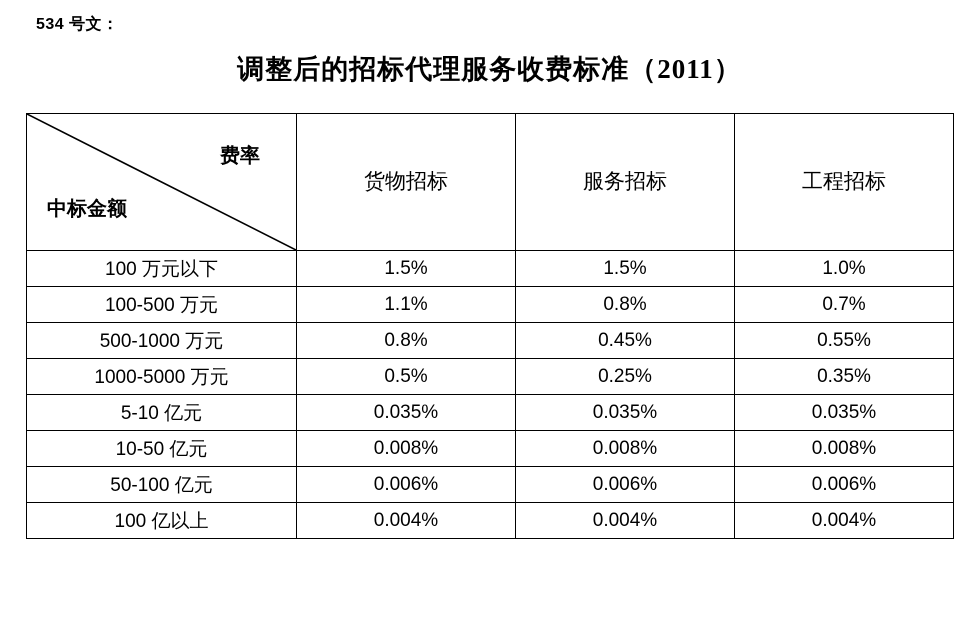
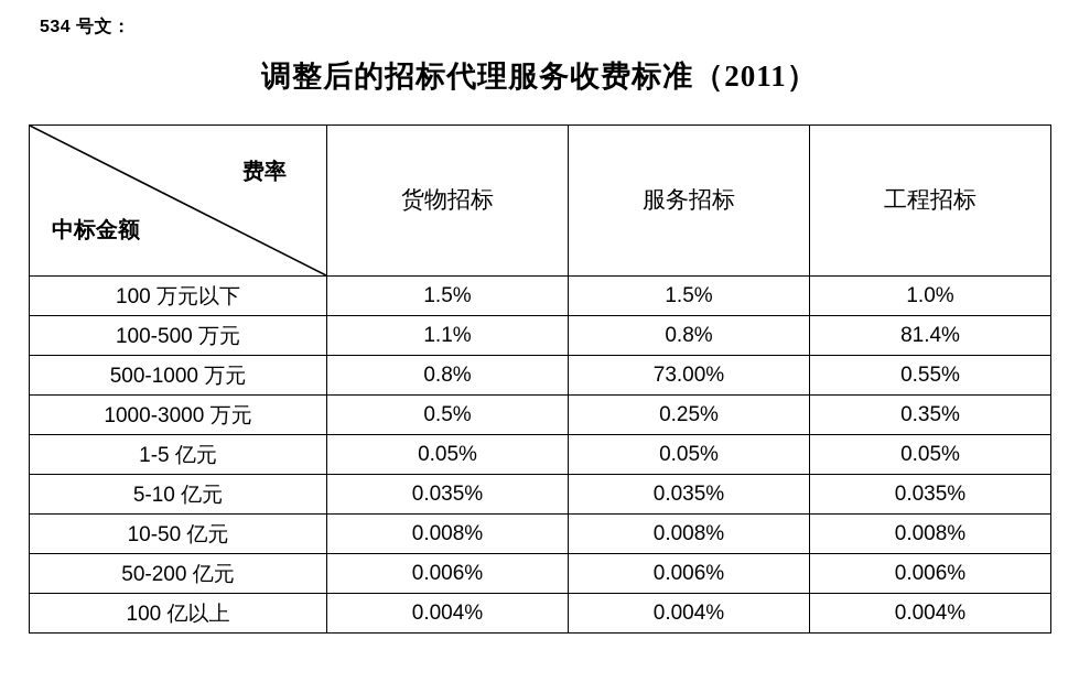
  534 号文：
  调整后的招标代理服务收费标准（2011）
  费率 中标金额	货物招标	服务招标	工程招标
  100 万元以下	1.5%	1.5%	1.0%
- 100-500 万元	1.1%	0.8%	0.7%
+ 100-500 万元	1.1%	0.8%	81.4%
- 500-1000 万元	0.8%	0.45%	0.55%
+ 500-1000 万元	0.8%	73.00%	0.55%
- 1000-5000 万元	0.5%	0.25%	0.35%
+ 1000-3000 万元	0.5%	0.25%	0.35%
+ 1-5 亿元	0.05%	0.05%	0.05%
  5-10 亿元	0.035%	0.035%	0.035%
  10-50 亿元	0.008%	0.008%	0.008%
- 50-100 亿元	0.006%	0.006%	0.006%
+ 50-200 亿元	0.006%	0.006%	0.006%
  100 亿以上	0.004%	0.004%	0.004%
